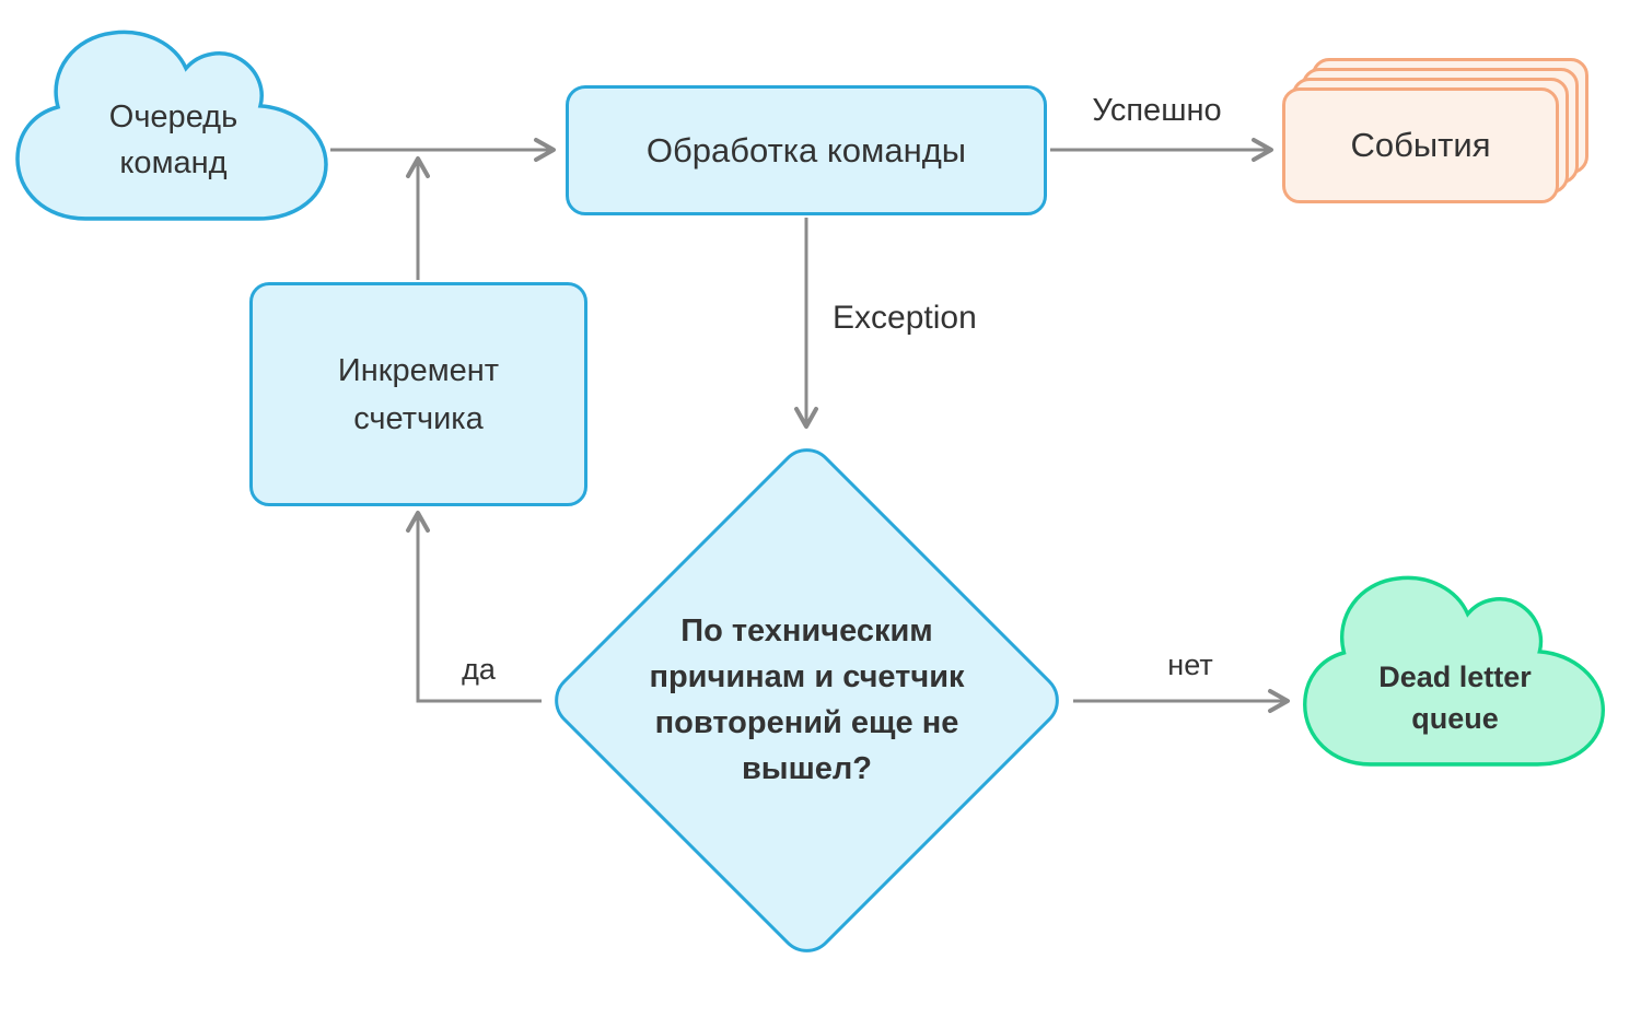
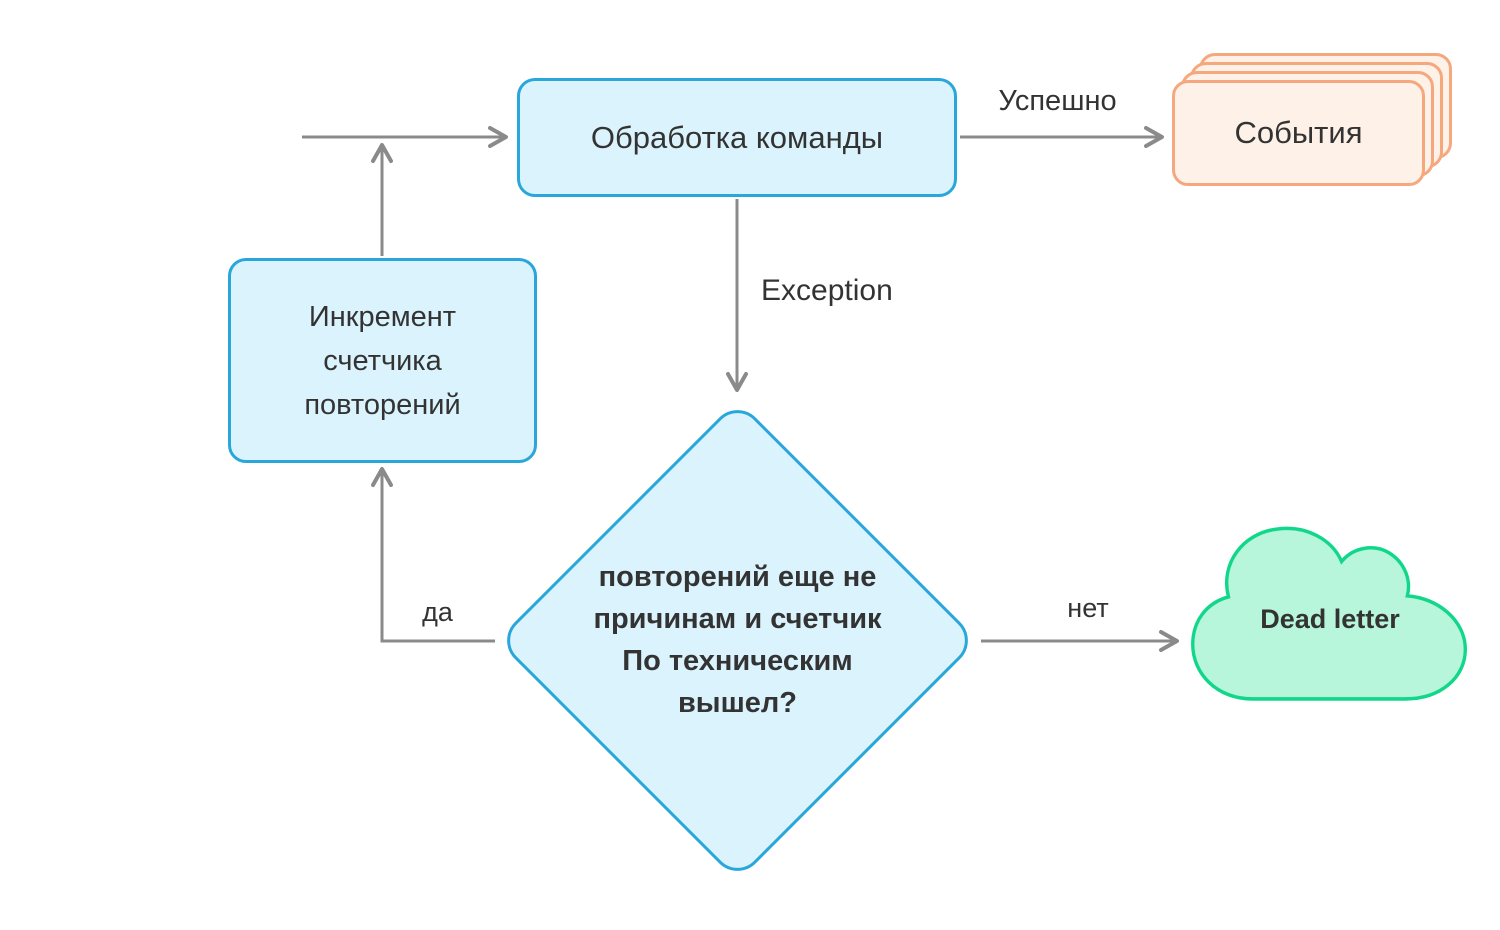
- Очередь
- команд
  Обработка команды
  События
  Инкремент
  счетчика
+ повторений
- По техническим
+ повторений еще не
  причинам и счетчик
- повторений еще не
+ По техническим
  вышел?
  Dead letter
- queue
  Успешно
  Exception
  да
  нет
